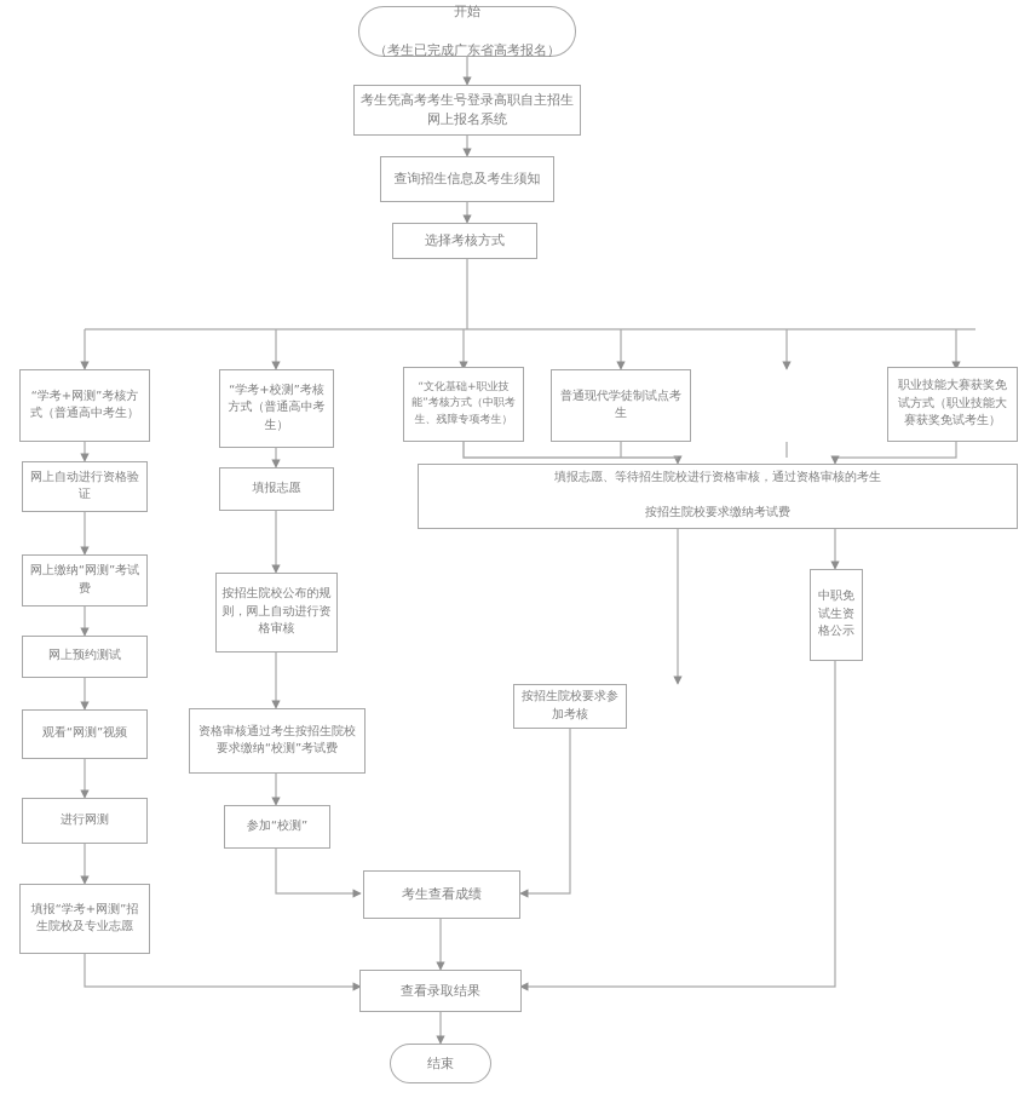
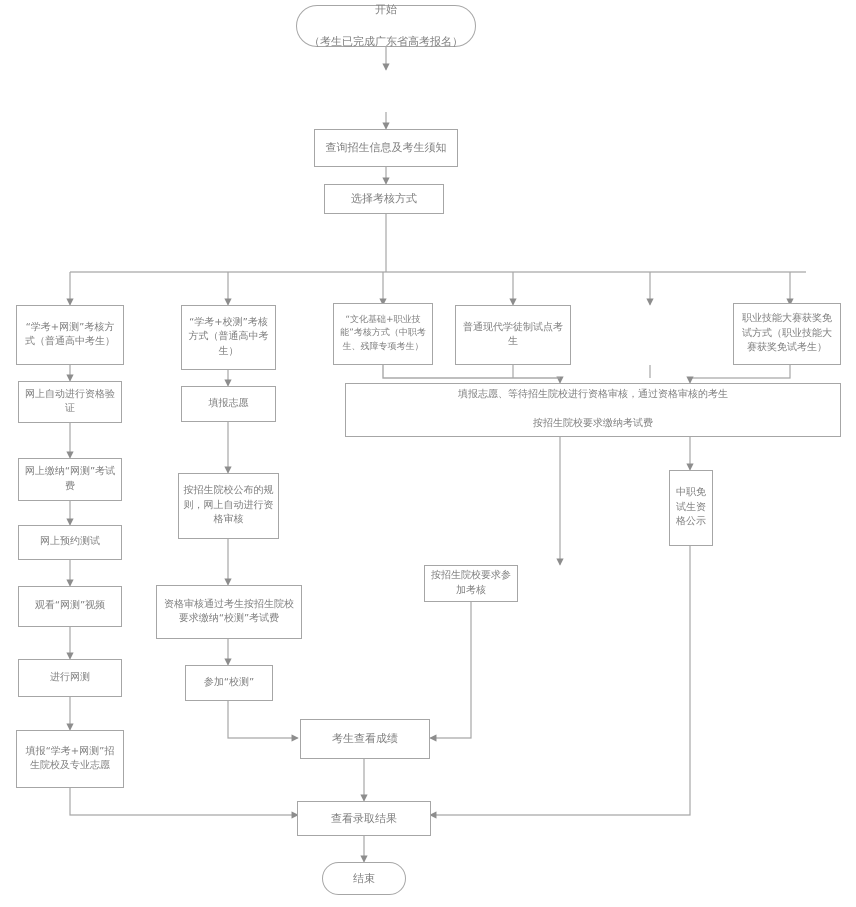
  开始
  （考生已完成广东省高考报名）
- 考生凭高考考生号登录高职自主招生网上报名系统
  查询招生信息及考生须知
  选择考核方式
  “学考+网测”考核方式（普通高中考生）
  “学考+校测”考核方式（普通高中考生）
  “文化基础+职业技能”考核方式（中职考生、残障专项考生）
  普通现代学徒制试点考生
  职业技能大赛获奖免试方式（职业技能大赛获奖免试考生）
  网上自动进行资格验证
  网上缴纳“网测”考试费
  网上预约测试
  观看“网测”视频
  进行网测
  填报“学考+网测”招生院校及专业志愿
  填报志愿
  按招生院校公布的规则，网上自动进行资格审核
  资格审核通过考生按招生院校要求缴纳“校测”考试费
  参加“校测”
  填报志愿、等待招生院校进行资格审核，通过资格审核的考生
  按招生院校要求缴纳考试费
  按招生院校要求参加考核
  中职免试生资格公示
  考生查看成绩
  查看录取结果
  结束
